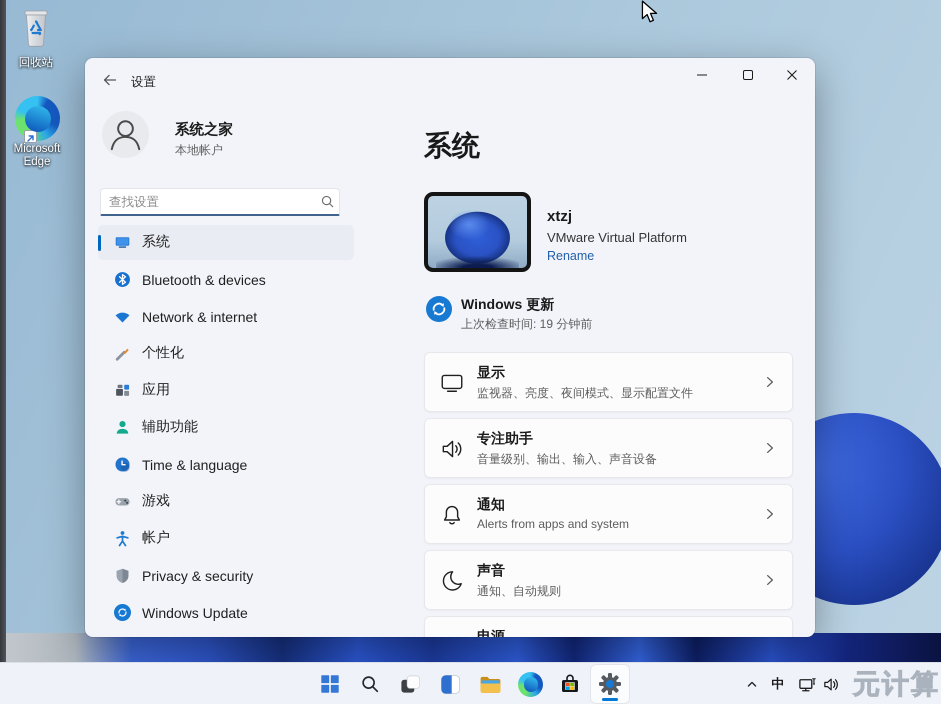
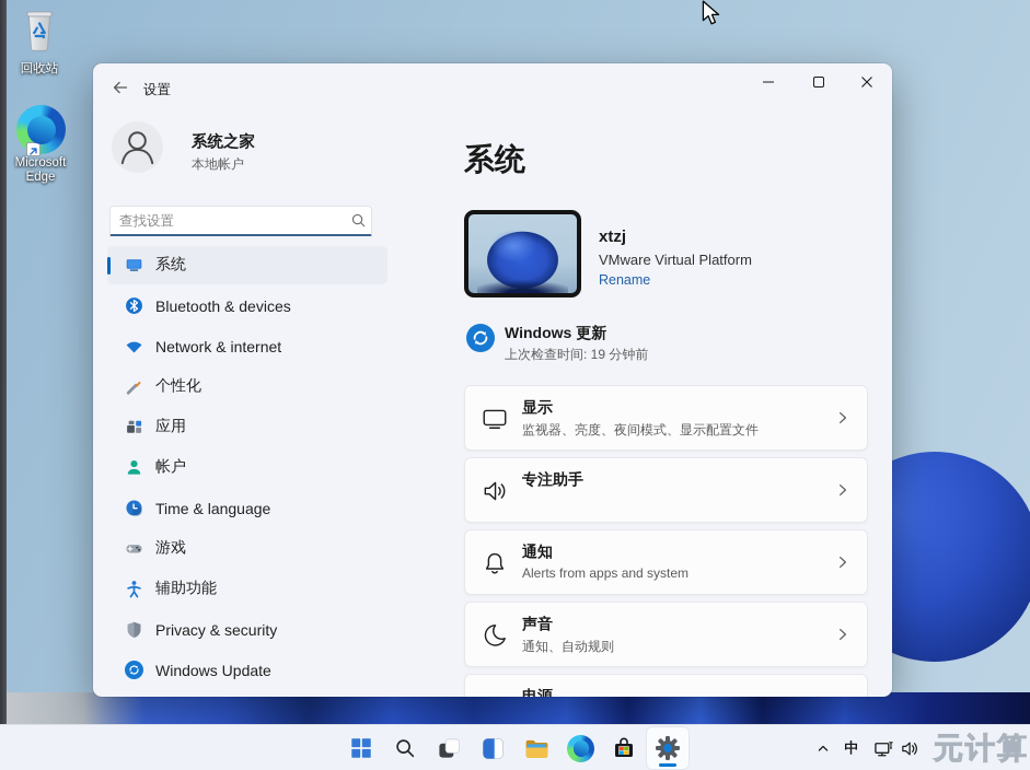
  回收站
  Microsoft Edge
  设置
  系统之家
  本地帐户
  查找设置
  系统
  Bluetooth & devices
  Network & internet
  个性化
  应用
- 辅助功能
+ 帐户
  Time & language
  游戏
- 帐户
+ 辅助功能
  Privacy & security
  Windows Update
  系统
  xtzj
  VMware Virtual Platform
  Rename
  Windows 更新
  上次检查时间: 19 分钟前
  显示
  监视器、亮度、夜间模式、显示配置文件
  专注助手
- 音量级别、输出、输入、声音设备
  通知
  Alerts from apps and system
  声音
  通知、自动规则
  电源
  中
  元计算
